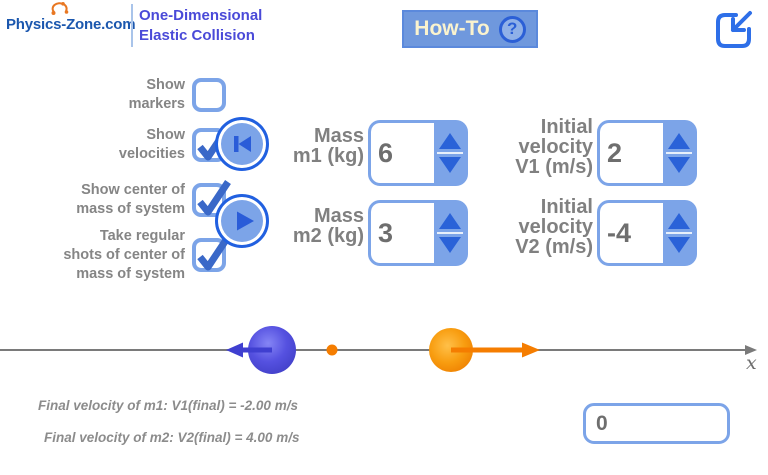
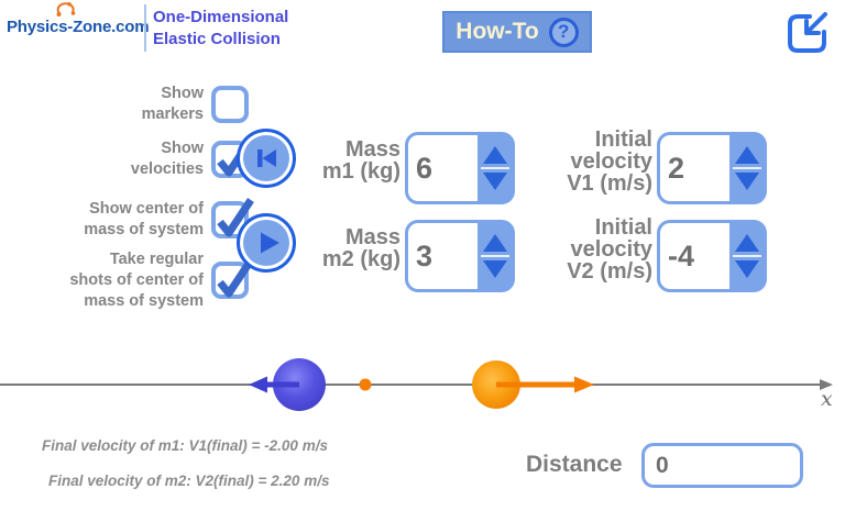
  Physics-Zone.com
  One-Dimensional
  Elastic Collision
  How-To
  ?
  Show
  markers
  Show
  velocities
  Show center of
  mass of system
  Take regular
  shots of center of
  mass of system
  Mass
  m1 (kg)
  Mass
  m2 (kg)
  Initial
  velocity
  V1 (m/s)
  Initial
  velocity
  V2 (m/s)
  6
  3
  2
  -4
  x
  Final velocity of m1: V1(final) = -2.00 m/s
- Final velocity of m2: V2(final) = 4.00 m/s
+ Final velocity of m2: V2(final) = 2.20 m/s
+ Distance
  0
